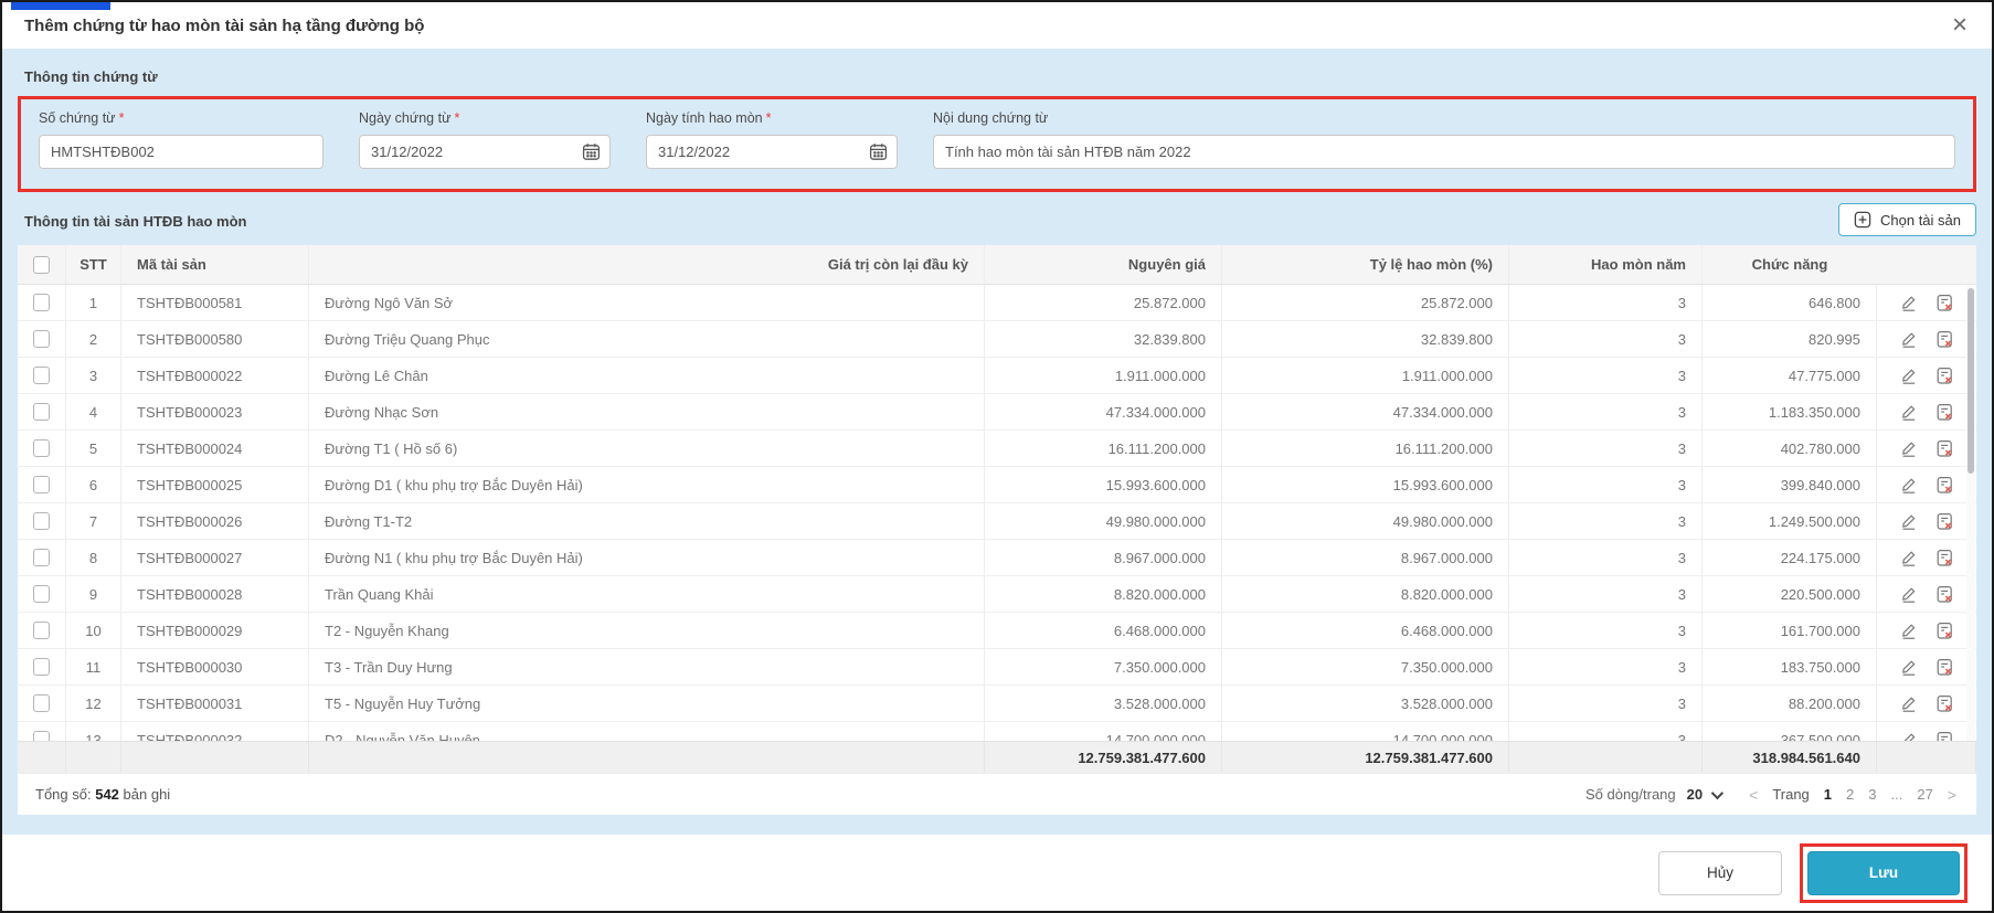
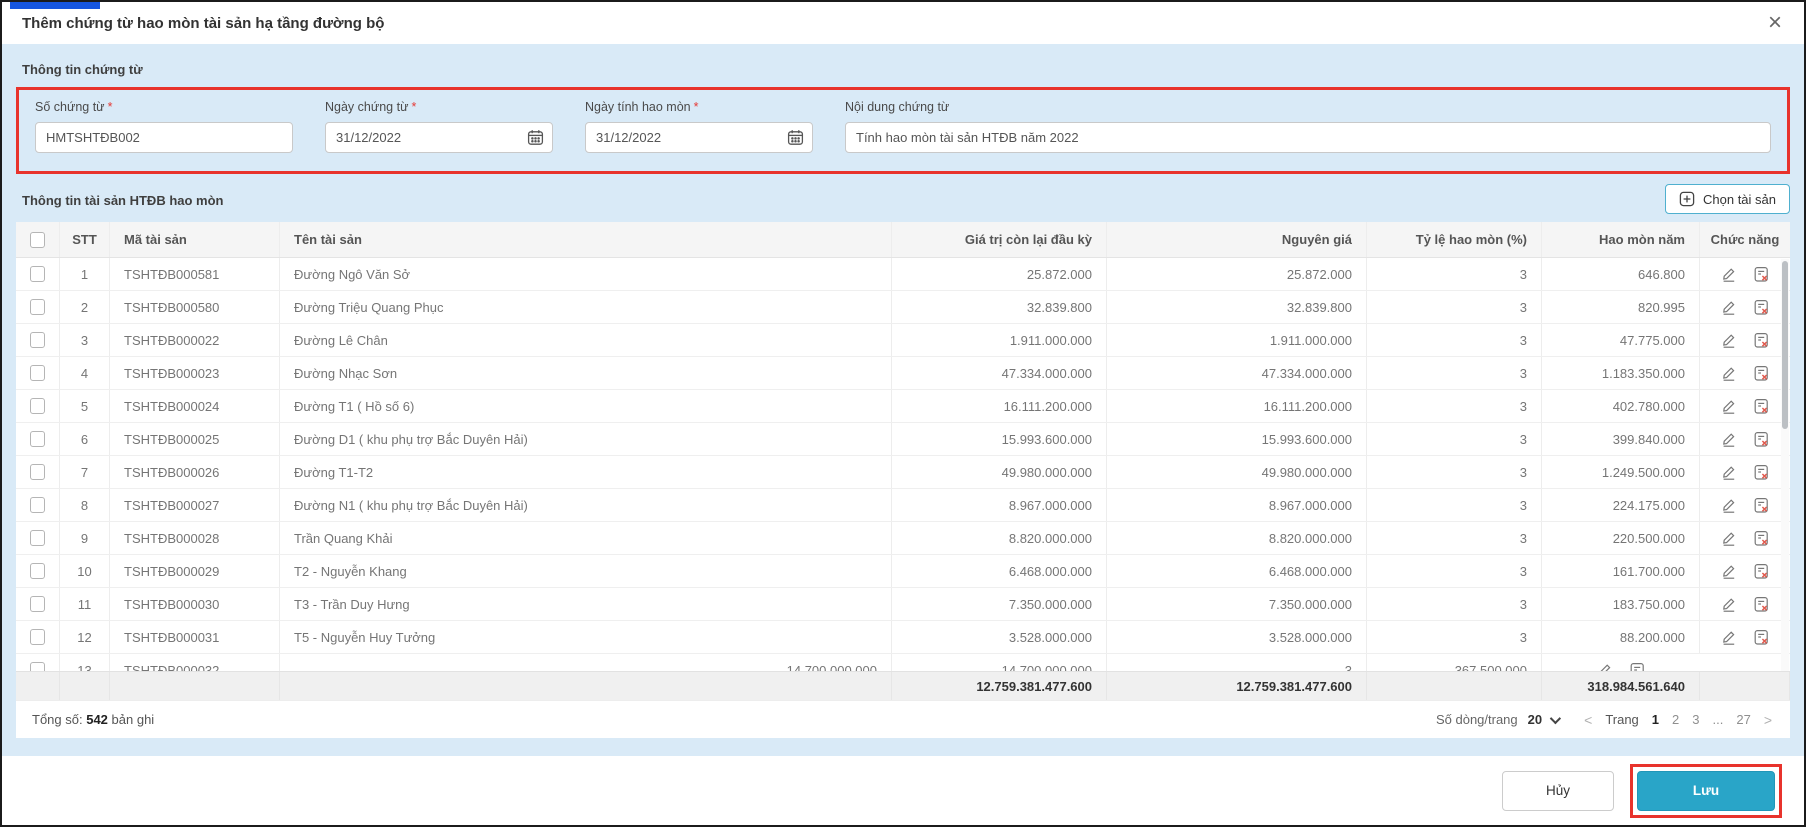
  Thêm chứng từ hao mòn tài sản hạ tầng đường bộ
  ×
  Thông tin chứng từ
  Số chứng từ *
  HMTSHTĐB002
  Ngày chứng từ *
  31/12/2022
  Ngày tính hao mòn *
  31/12/2022
  Nội dung chứng từ
  Tính hao mòn tài sản HTĐB năm 2022
  Thông tin tài sản HTĐB hao mòn
  Chọn tài sản
  STT
  Mã tài sản
+ Tên tài sản
  Giá trị còn lại đầu kỳ
  Nguyên giá
  Tỷ lệ hao mòn (%)
  Hao mòn năm
  Chức năng
  1
  TSHTĐB000581
  Đường Ngô Văn Sở
  25.872.000
  25.872.000
  3
  646.800
  2
  TSHTĐB000580
  Đường Triệu Quang Phục
  32.839.800
  32.839.800
  3
  820.995
  3
  TSHTĐB000022
  Đường Lê Chân
  1.911.000.000
  1.911.000.000
  3
  47.775.000
  4
  TSHTĐB000023
  Đường Nhạc Sơn
  47.334.000.000
  47.334.000.000
  3
  1.183.350.000
  5
  TSHTĐB000024
  Đường T1 ( Hồ số 6)
  16.111.200.000
  16.111.200.000
  3
  402.780.000
  6
  TSHTĐB000025
  Đường D1 ( khu phụ trợ Bắc Duyên Hải)
  15.993.600.000
  15.993.600.000
  3
  399.840.000
  7
  TSHTĐB000026
  Đường T1-T2
  49.980.000.000
  49.980.000.000
  3
  1.249.500.000
  8
  TSHTĐB000027
  Đường N1 ( khu phụ trợ Bắc Duyên Hải)
  8.967.000.000
  8.967.000.000
  3
  224.175.000
  9
  TSHTĐB000028
  Trần Quang Khải
  8.820.000.000
  8.820.000.000
  3
  220.500.000
  10
  TSHTĐB000029
  T2 - Nguyễn Khang
  6.468.000.000
  6.468.000.000
  3
  161.700.000
  11
  TSHTĐB000030
  T3 - Trần Duy Hưng
  7.350.000.000
  7.350.000.000
  3
  183.750.000
  12
  TSHTĐB000031
  T5 - Nguyễn Huy Tưởng
  3.528.000.000
  3.528.000.000
  3
  88.200.000
  13
  TSHTĐB000032
- D2 - Nguyễn Văn Huyên
  14.700.000.000
  14.700.000.000
  3
  367.500.000
  12.759.381.477.600
  12.759.381.477.600
  318.984.561.640
  Tổng số: 542 bản ghi
  Số dòng/trang
  20
  <
  Trang
  1
  2
  3
  ...
  27
  >
  Hủy
  Lưu
